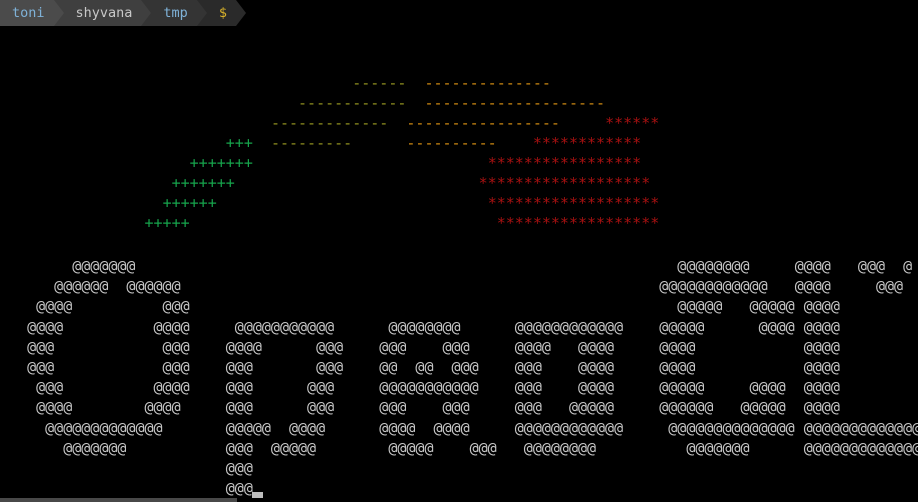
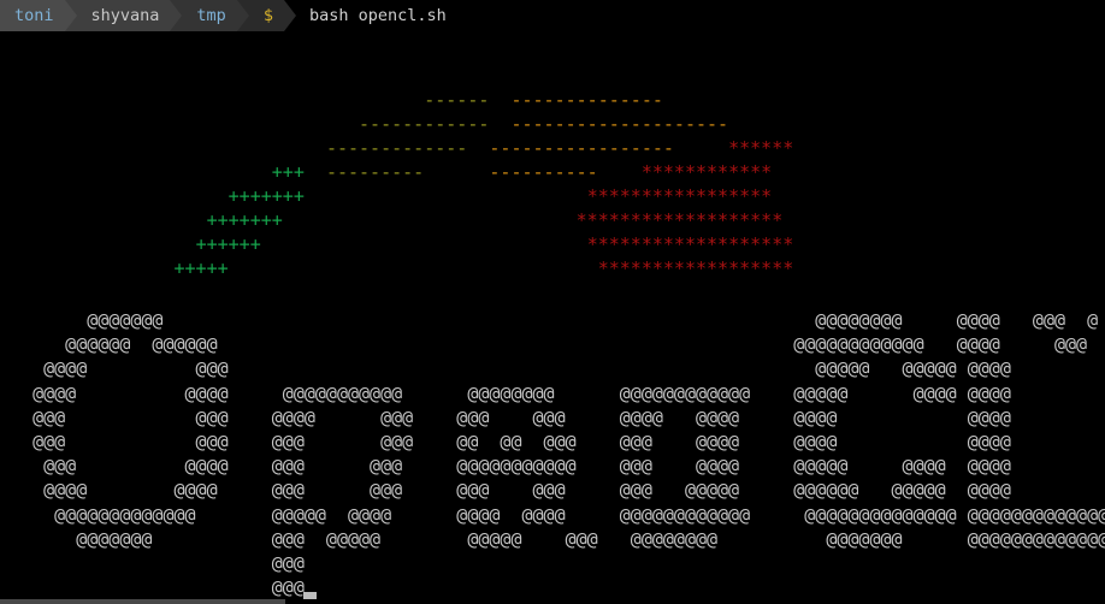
  toni
  shyvana
  tmp
  $
+ bash opencl.sh
  ------ -------------- ------------ -------------------- ------------- ----------------- ****** +++ --------- ---------- ************ +++++++ ***************** +++++++ ******************* ++++++ ******************* +++++ ******************
  @@@@@@@ @@@@@@@@ @@@@ @@@ @
  @@@@@@ @@@@@@ @@@@@@@@@@@@ @@@@ @@@
  @@@@ @@@ @@@@@ @@@@@ @@@@
  @@@@ @@@@ @@@@@@@@@@@ @@@@@@@@ @@@@@@@@@@@@ @@@@@ @@@@ @@@@
  @@@ @@@ @@@@ @@@ @@@ @@@ @@@@ @@@@ @@@@ @@@@
  @@@ @@@ @@@ @@@ @@ @@ @@@ @@@ @@@@ @@@@ @@@@
  @@@ @@@@ @@@ @@@ @@@@@@@@@@@ @@@ @@@@ @@@@@ @@@@ @@@@
  @@@@ @@@@ @@@ @@@ @@@ @@@ @@@ @@@@@ @@@@@@ @@@@@ @@@@
  @@@@@@@@@@@@@ @@@@@ @@@@ @@@@ @@@@ @@@@@@@@@@@@ @@@@@@@@@@@@@@ @@@@@@@@@@@@@
  @@@@@@@ @@@ @@@@@ @@@@@ @@@ @@@@@@@@ @@@@@@@ @@@@@@@@@@@@@
  @@@
  @@@
